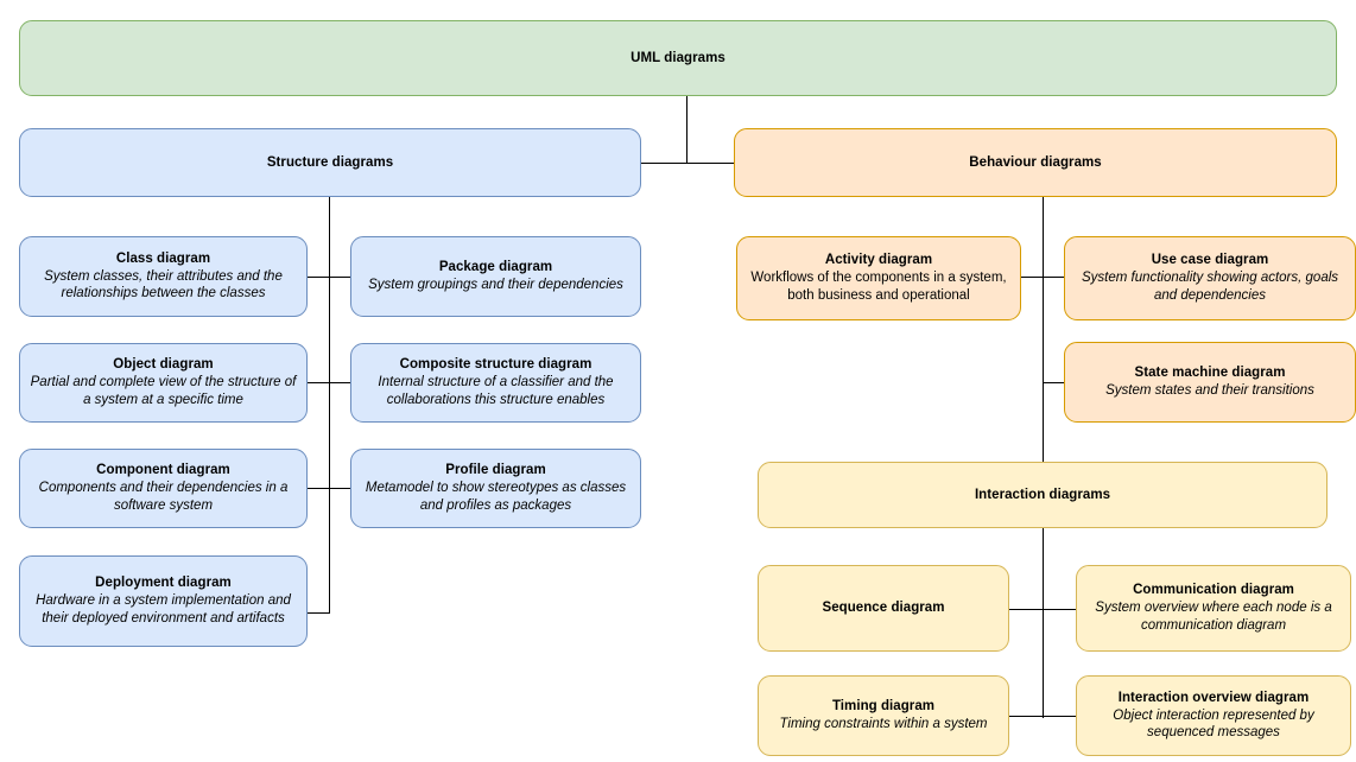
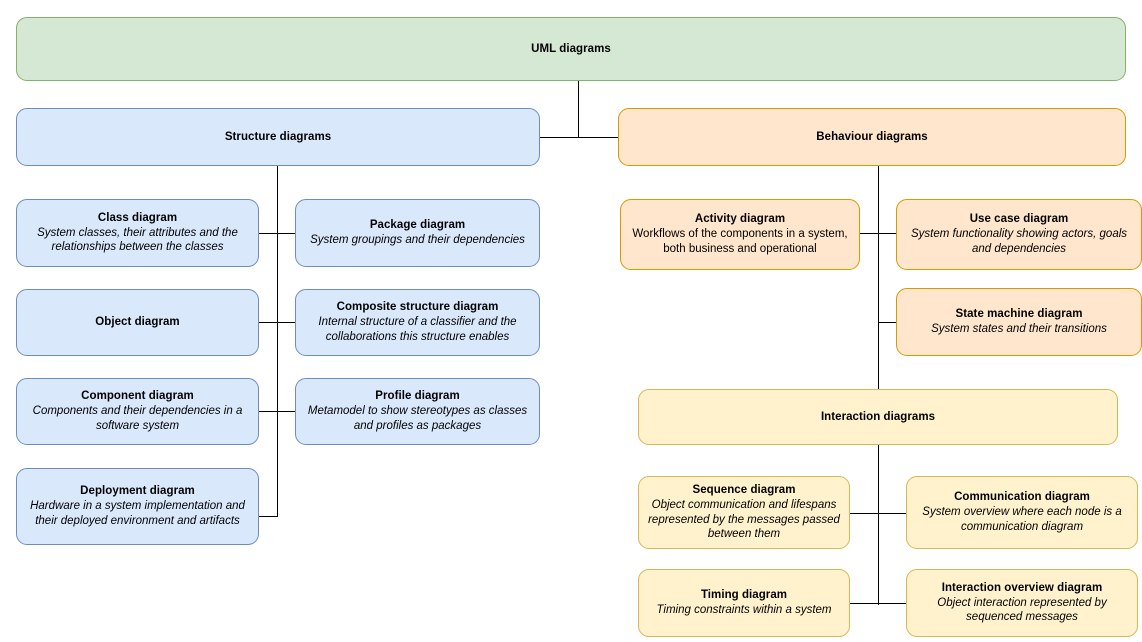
  UML diagrams
  Structure diagrams
  Class diagram
  System classes, their attributes and the relationships between the classes
  Object diagram
- Partial and complete view of the structure of a system at a specific time
  Component diagram
  Components and their dependencies in a software system
  Deployment diagram
  Hardware in a system implementation and their deployed environment and artifacts
  Package diagram
  System groupings and their dependencies
  Composite structure diagram
  Internal structure of a classifier and the collaborations this structure enables
  Profile diagram
  Metamodel to show stereotypes as classes and profiles as packages
  Behaviour diagrams
  Activity diagram
  Workflows of the components in a system, both business and operational
  Use case diagram
  System functionality showing actors, goals and dependencies
  State machine diagram
  System states and their transitions
  Interaction diagrams
  Sequence diagram
+ Object communication and lifespans represented by the messages passed between them
  Communication diagram
  System overview where each node is a communication diagram
  Timing diagram
  Timing constraints within a system
  Interaction overview diagram
  Object interaction represented by sequenced messages
